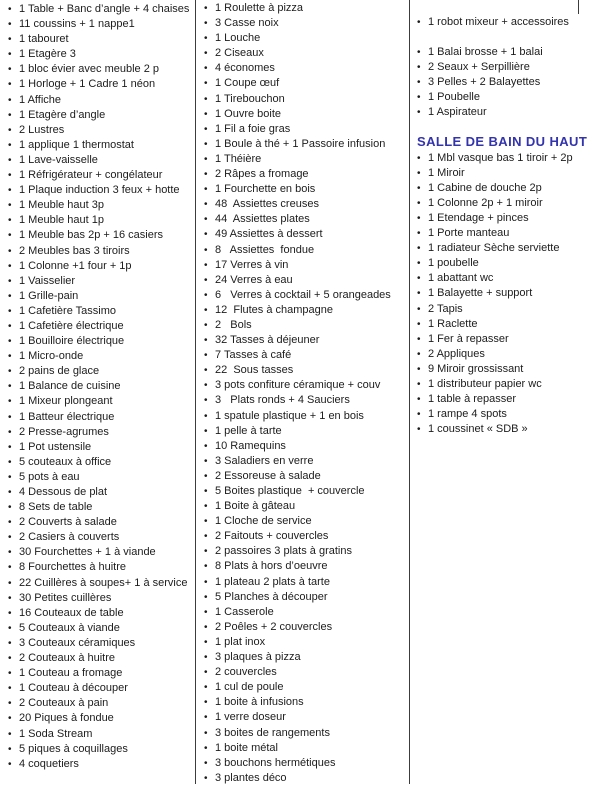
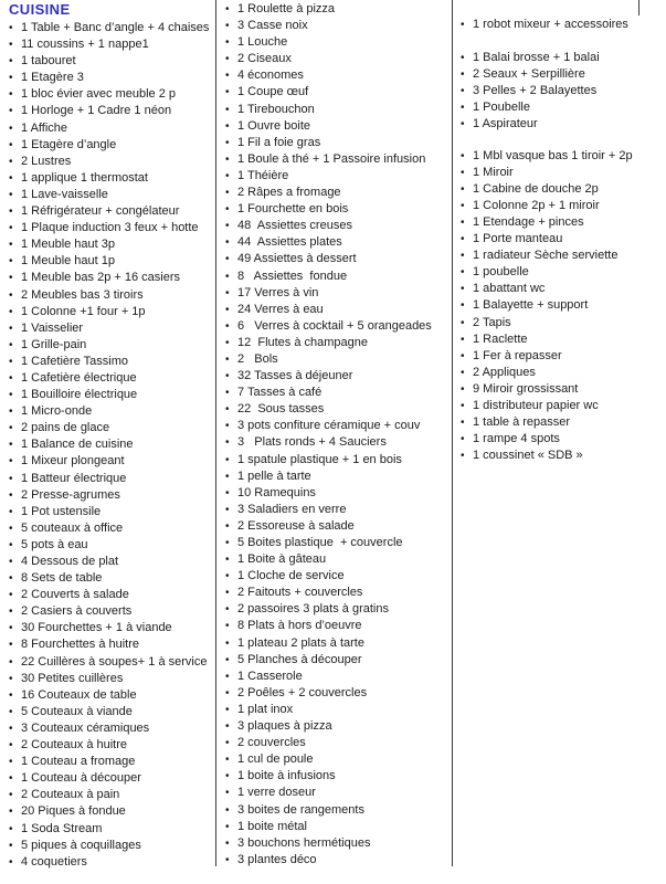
+ CUISINE
  •
  1 Table + Banc d’angle + 4 chaises
  •
  11 coussins + 1 nappe1
  •
  1 tabouret
  •
  1 Etagère 3
  •
  1 bloc évier avec meuble 2 p
  •
  1 Horloge + 1 Cadre 1 néon
  •
  1 Affiche
  •
  1 Etagère d’angle
  •
  2 Lustres
  •
  1 applique 1 thermostat
  •
  1 Lave-vaisselle
  •
  1 Réfrigérateur + congélateur
  •
  1 Plaque induction 3 feux + hotte
  •
  1 Meuble haut 3p
  •
  1 Meuble haut 1p
  •
  1 Meuble bas 2p + 16 casiers
  •
  2 Meubles bas 3 tiroirs
  •
  1 Colonne +1 four + 1p
  •
  1 Vaisselier
  •
  1 Grille-pain
  •
  1 Cafetière Tassimo
  •
  1 Cafetière électrique
  •
  1 Bouilloire électrique
  •
  1 Micro-onde
  •
  2 pains de glace
  •
  1 Balance de cuisine
  •
  1 Mixeur plongeant
  •
  1 Batteur électrique
  •
  2 Presse-agrumes
  •
  1 Pot ustensile
  •
  5 couteaux à office
  •
  5 pots à eau
  •
  4 Dessous de plat
  •
  8 Sets de table
  •
  2 Couverts à salade
  •
  2 Casiers à couverts
  •
  30 Fourchettes + 1 à viande
  •
  8 Fourchettes à huitre
  •
  22 Cuillères à soupes+ 1 à service
  •
  30 Petites cuillères
  •
  16 Couteaux de table
  •
  5 Couteaux à viande
  •
  3 Couteaux céramiques
  •
  2 Couteaux à huitre
  •
  1 Couteau a fromage
  •
  1 Couteau à découper
  •
  2 Couteaux à pain
  •
  20 Piques à fondue
  •
  1 Soda Stream
  •
  5 piques à coquillages
  •
  4 coquetiers
  •
  1 Roulette à pizza
  •
  3 Casse noix
  •
  1 Louche
  •
  2 Ciseaux
  •
  4 économes
  •
  1 Coupe œuf
  •
  1 Tirebouchon
  •
  1 Ouvre boite
  •
  1 Fil a foie gras
  •
  1 Boule à thé + 1 Passoire infusion
  •
  1 Théière
  •
  2 Râpes a fromage
  •
  1 Fourchette en bois
  •
  48 Assiettes creuses
  •
  44 Assiettes plates
  •
  49 Assiettes à dessert
  •
  8 Assiettes fondue
  •
  17 Verres à vin
  •
  24 Verres à eau
  •
  6 Verres à cocktail + 5 orangeades
  •
  12 Flutes à champagne
  •
  2 Bols
  •
  32 Tasses à déjeuner
  •
  7 Tasses à café
  •
  22 Sous tasses
  •
  3 pots confiture céramique + couv
  •
  3 Plats ronds + 4 Sauciers
  •
  1 spatule plastique + 1 en bois
  •
  1 pelle à tarte
  •
  10 Ramequins
  •
  3 Saladiers en verre
  •
  2 Essoreuse à salade
  •
  5 Boites plastique + couvercle
  •
  1 Boite à gâteau
  •
  1 Cloche de service
  •
  2 Faitouts + couvercles
  •
  2 passoires 3 plats à gratins
  •
  8 Plats à hors d’oeuvre
  •
  1 plateau 2 plats à tarte
  •
  5 Planches à découper
  •
  1 Casserole
  •
  2 Poêles + 2 couvercles
  •
  1 plat inox
  •
  3 plaques à pizza
  •
  2 couvercles
  •
  1 cul de poule
  •
  1 boite à infusions
  •
  1 verre doseur
  •
  3 boites de rangements
  •
  1 boite métal
  •
  3 bouchons hermétiques
  •
  3 plantes déco
  •
  1 robot mixeur + accessoires
  •
  1 Balai brosse + 1 balai
  •
  2 Seaux + Serpillière
  •
  3 Pelles + 2 Balayettes
  •
  1 Poubelle
  •
  1 Aspirateur
- SALLE DE BAIN DU HAUT
  •
  1 Mbl vasque bas 1 tiroir + 2p
  •
  1 Miroir
  •
  1 Cabine de douche 2p
  •
  1 Colonne 2p + 1 miroir
  •
  1 Etendage + pinces
  •
  1 Porte manteau
  •
  1 radiateur Sèche serviette
  •
  1 poubelle
  •
  1 abattant wc
  •
  1 Balayette + support
  •
  2 Tapis
  •
  1 Raclette
  •
  1 Fer à repasser
  •
  2 Appliques
  •
  9 Miroir grossissant
  •
  1 distributeur papier wc
  •
  1 table à repasser
  •
  1 rampe 4 spots
  •
  1 coussinet « SDB »
